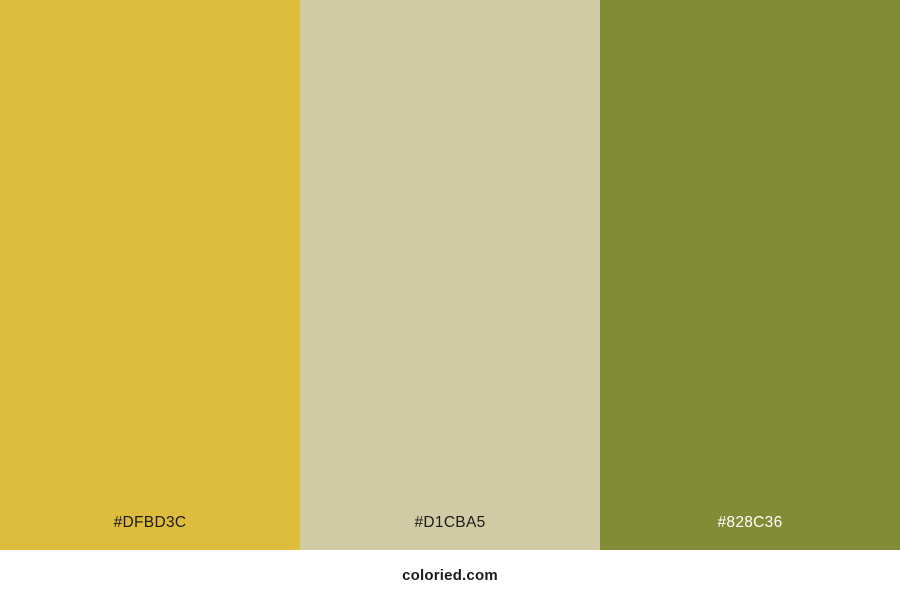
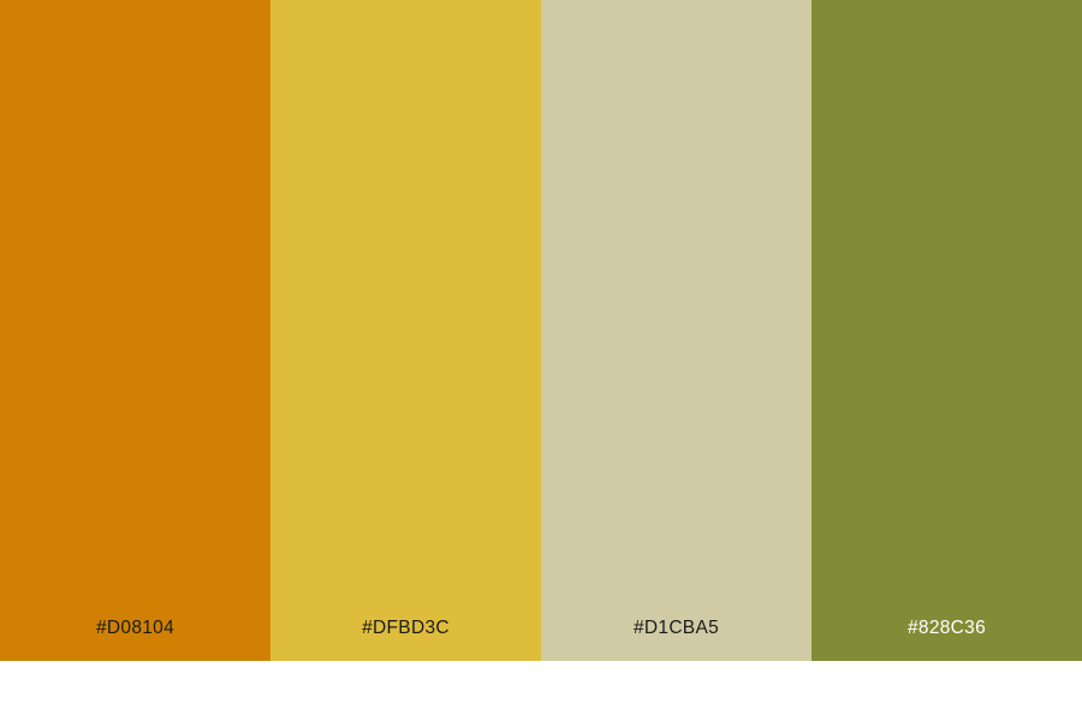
+ #D08104
  #DFBD3C
  #D1CBA5
  #828C36
- coloried.com
